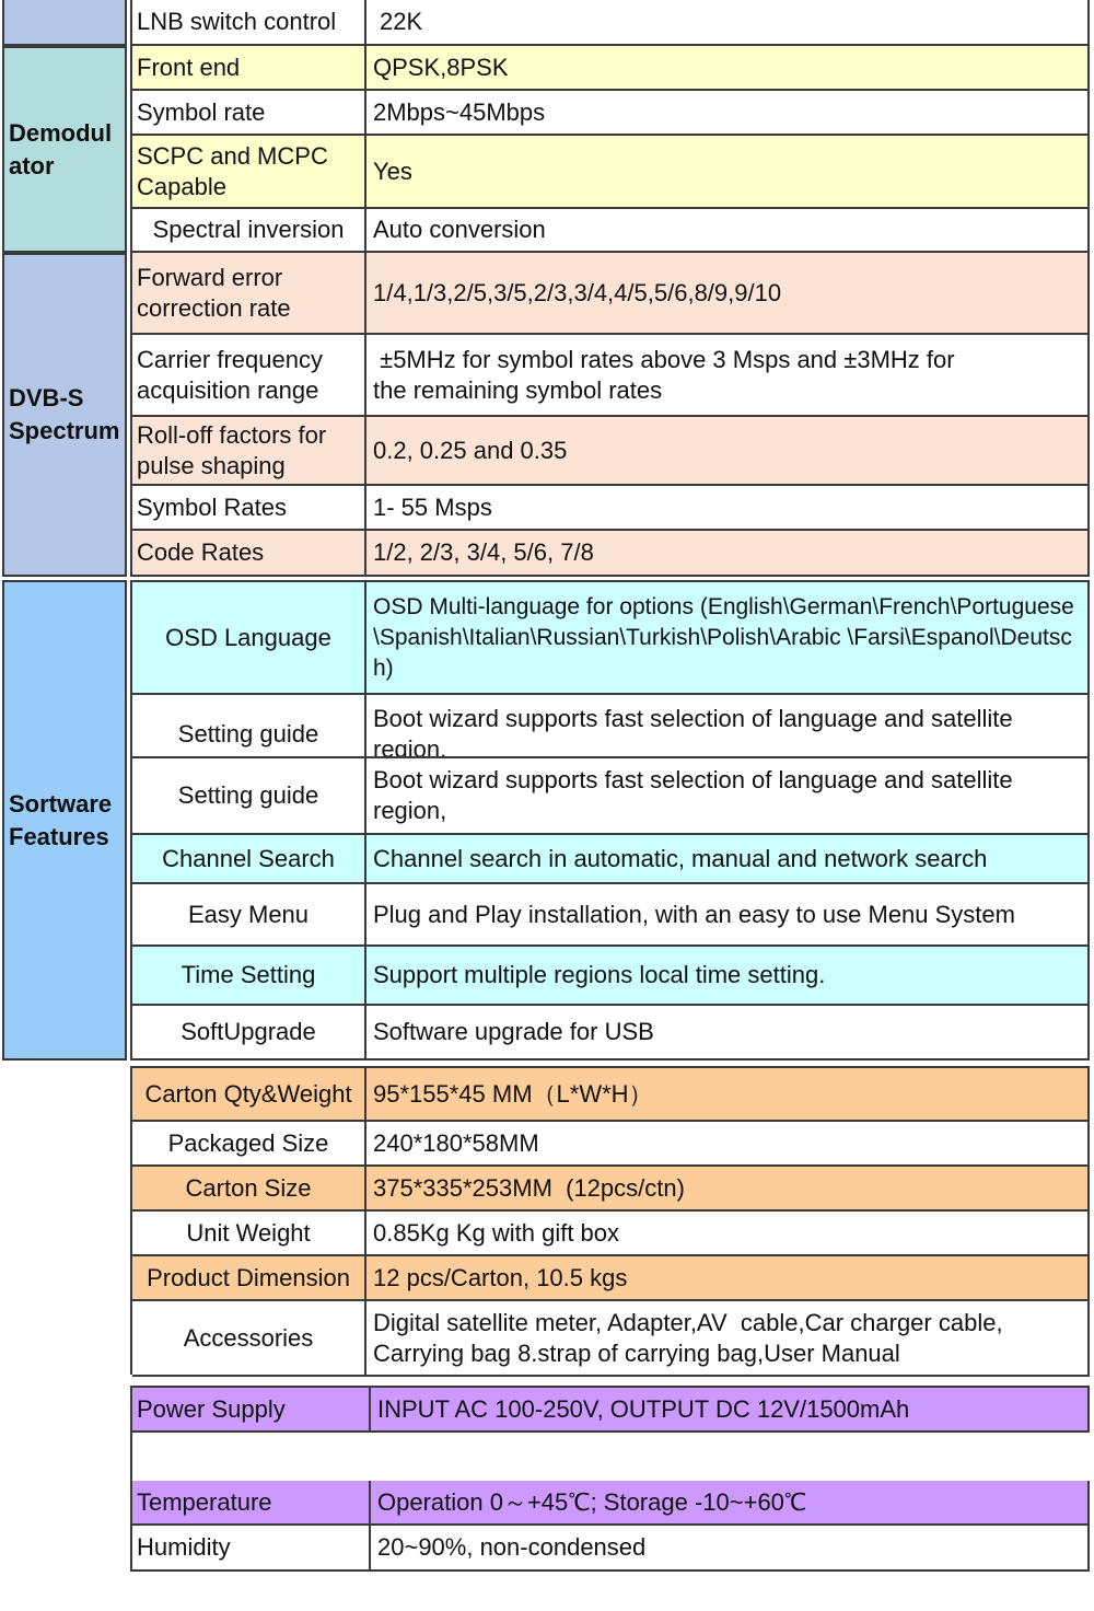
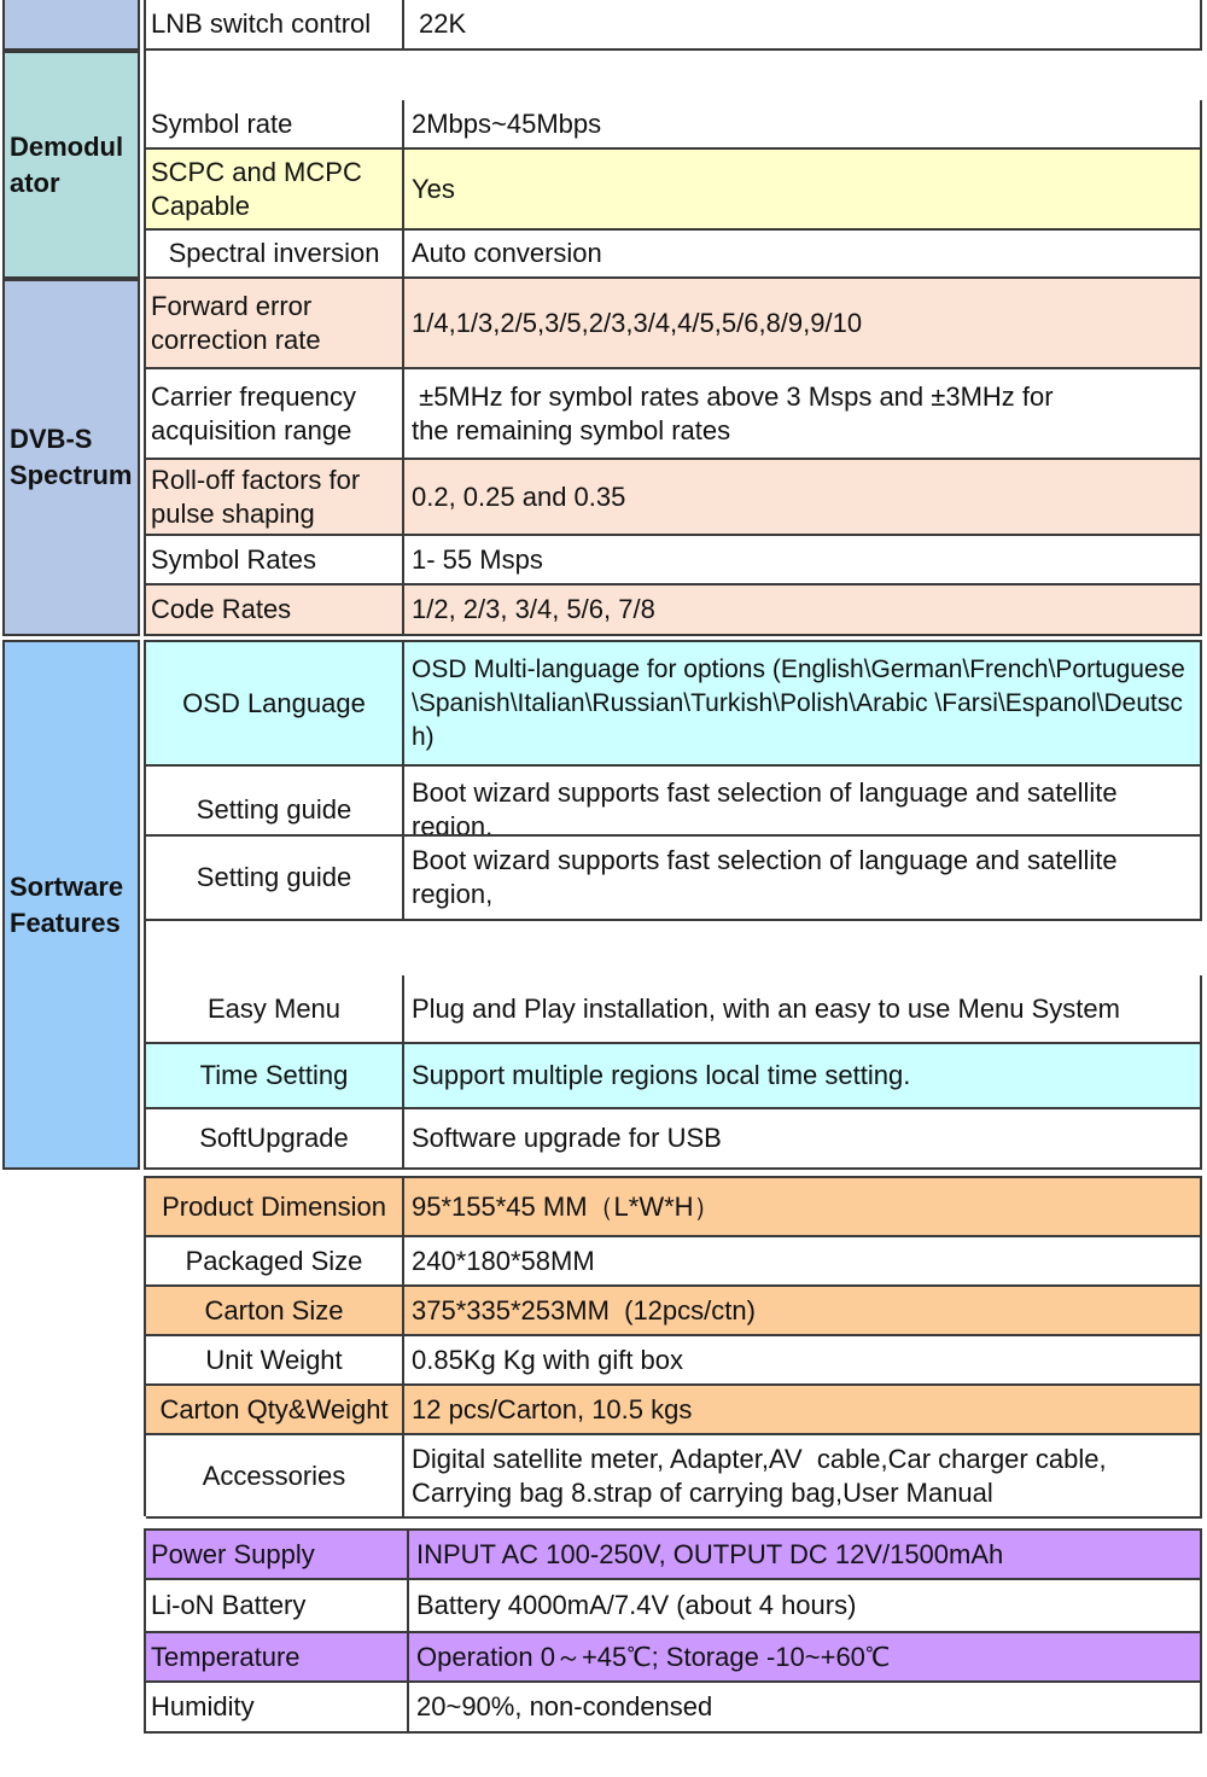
  LNB switch control
  22K
  Demodul ator
- Front end
- QPSK,8PSK
  Symbol rate
  2Mbps~45Mbps
  SCPC and MCPC Capable
  Yes
  Spectral inversion
  Auto conversion
  DVB-S Spectrum
  Forward error correction rate
  1/4,1/3,2/5,3/5,2/3,3/4,4/5,5/6,8/9,9/10
  Carrier frequency acquisition range
  ±5MHz for symbol rates above 3 Msps and ±3MHz for the remaining symbol rates
  Roll-off factors for pulse shaping
  0.2, 0.25 and 0.35
  Symbol Rates
  1- 55 Msps
  Code Rates
  1/2, 2/3, 3/4, 5/6, 7/8
  Sortware Features
  OSD Language
  OSD Multi-language for options (English\German\French\Portuguese\Spanish\Italian\Russian\Turkish\Polish\Arabic \Farsi\Espanol\Deutsch)
  Setting guide
  Boot wizard supports fast selection of language and satellite region,
  Setting guide
  Boot wizard supports fast selection of language and satellite region,
- Channel Search
- Channel search in automatic, manual and network search
  Easy Menu
  Plug and Play installation, with an easy to use Menu System
  Time Setting
  Support multiple regions local time setting.
  SoftUpgrade
  Software upgrade for USB
- Carton Qty&Weight
+ Product Dimension
  95*155*45 MM（L*W*H）
  Packaged Size
  240*180*58MM
  Carton Size
  375*335*253MM (12pcs/ctn)
  Unit Weight
  0.85Kg Kg with gift box
- Product Dimension
+ Carton Qty&Weight
  12 pcs/Carton, 10.5 kgs
  Accessories
  Digital satellite meter, Adapter,AV cable,Car charger cable, Carrying bag 8.strap of carrying bag,User Manual
  Power Supply
  INPUT AC 100-250V, OUTPUT DC 12V/1500mAh
+ Li-oN Battery
+ Battery 4000mA/7.4V (about 4 hours)
  Temperature
  Operation 0～+45℃; Storage -10~+60℃
  Humidity
  20~90%, non-condensed
